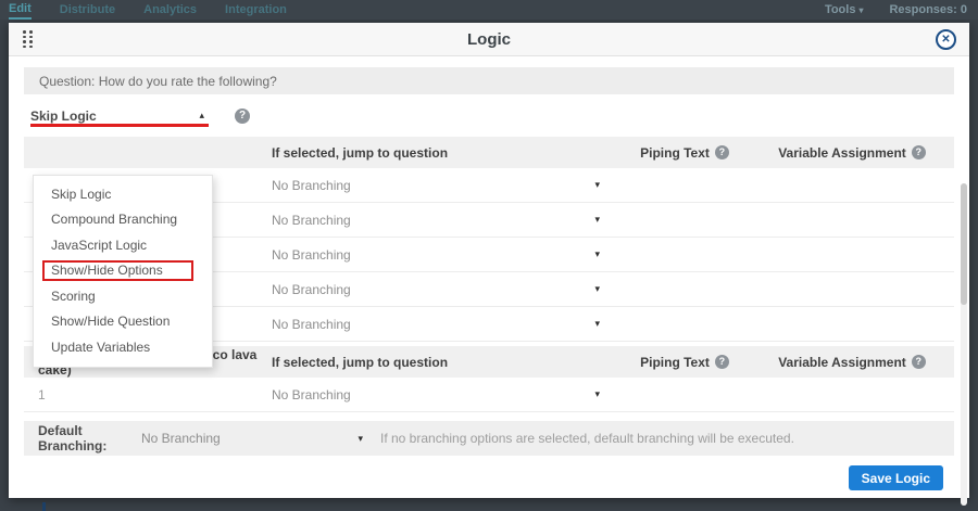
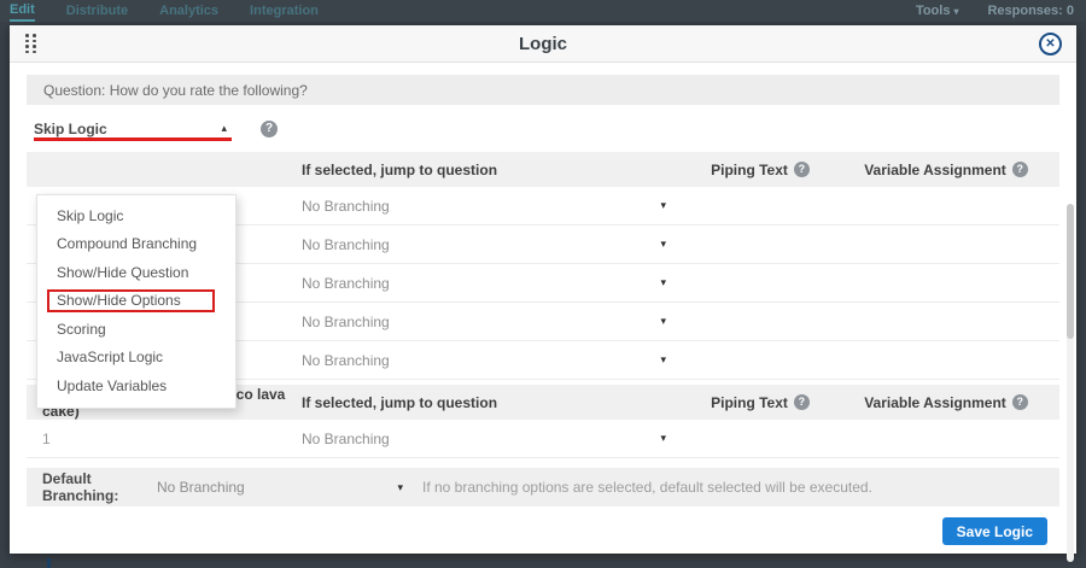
  Edit
  Distribute
  Analytics
  Integration
  Tools ▾
  Responses: 0
  Logic
  ✕
  Question: How do you rate the following?
  Skip Logic
  ▴
  ?
  If selected, jump to question
  Piping Text
  ?
  Variable Assignment
  ?
  No Branching
  ▾
  No Branching
  ▾
  No Branching
  ▾
  No Branching
  ▾
  No Branching
  ▾
  If selected, jump to question
  Piping Text
  ?
  Variable Assignment
  ?
  1
  No Branching
  ▾
  Default Branching:
  No Branching
  ▾
- If no branching options are selected, default branching will be executed.
+ If no branching options are selected, default selected will be executed.
  Skip Logic
  Compound Branching
- JavaScript Logic
+ Show/Hide Question
  Show/Hide Options
  Scoring
- Show/Hide Question
+ JavaScript Logic
  Update Variables
  Save Logic
